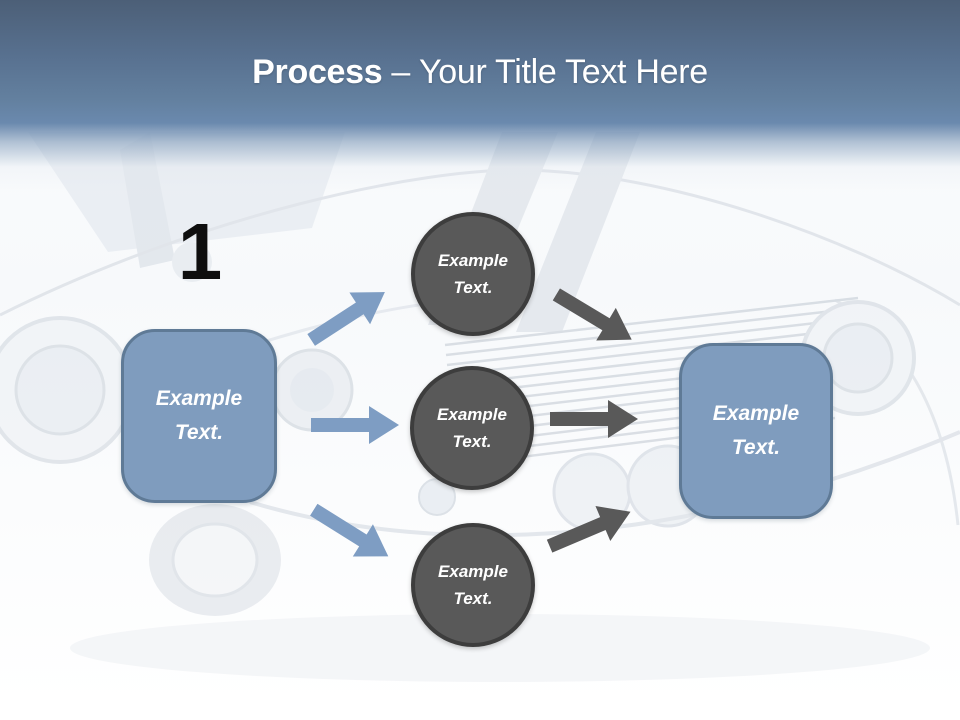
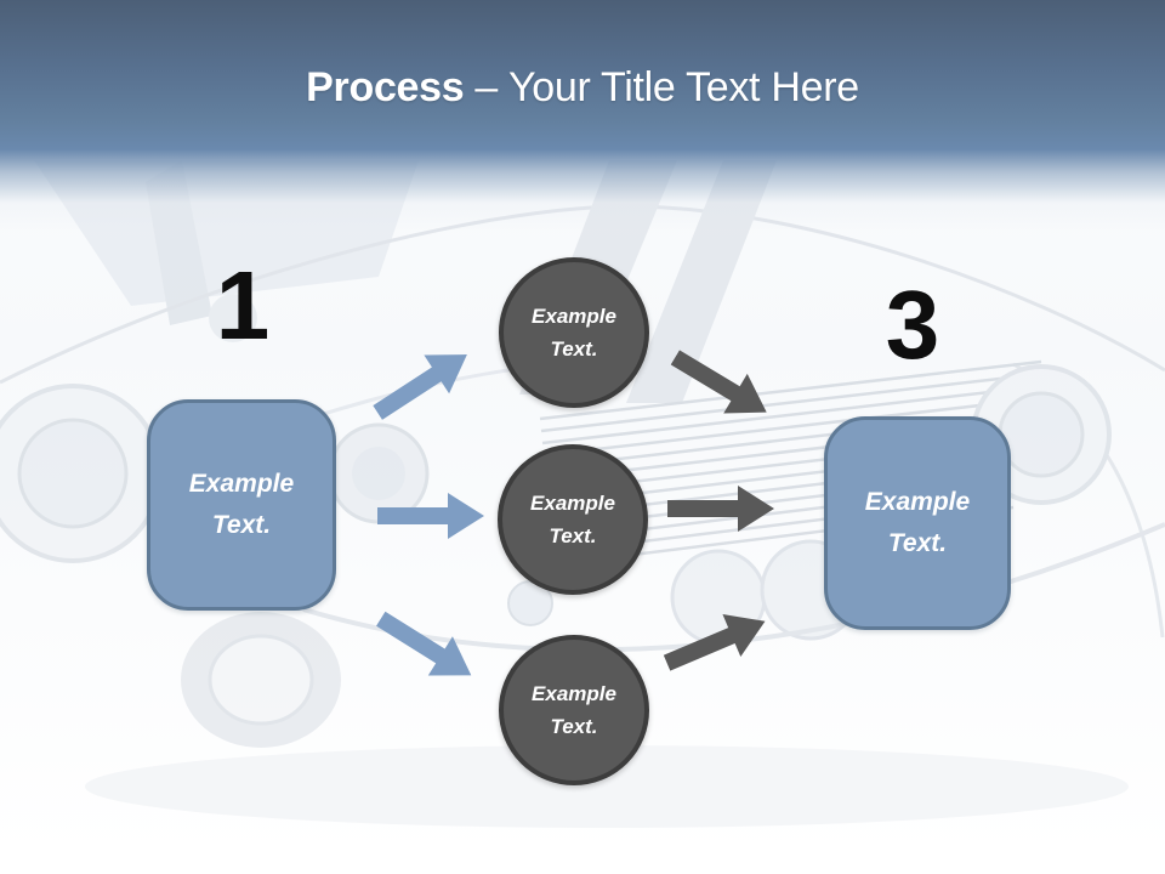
  Process – Your Title Text Here
  1
+ 3
  Example Text.
  Example Text.
  Example Text.
  Example Text.
  Example Text.
